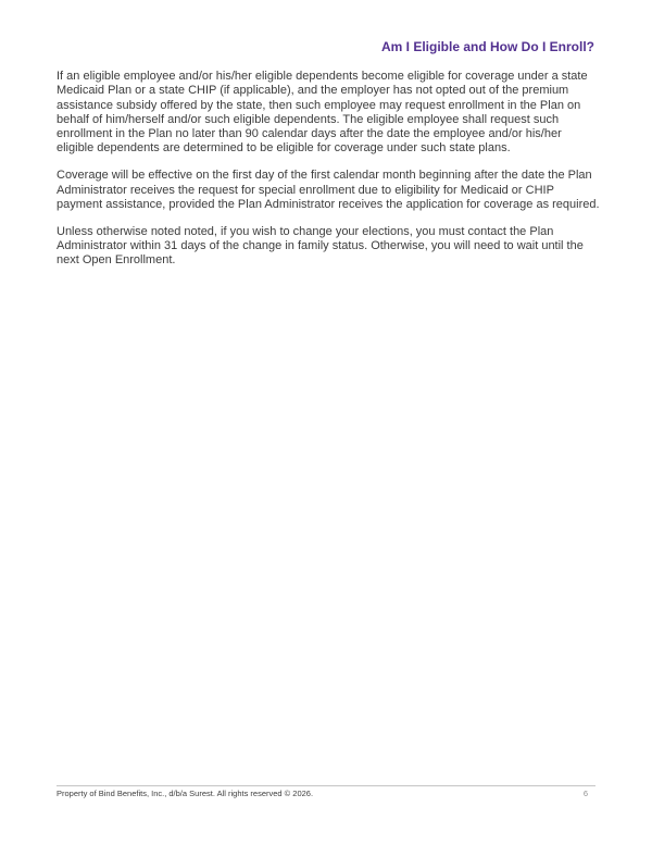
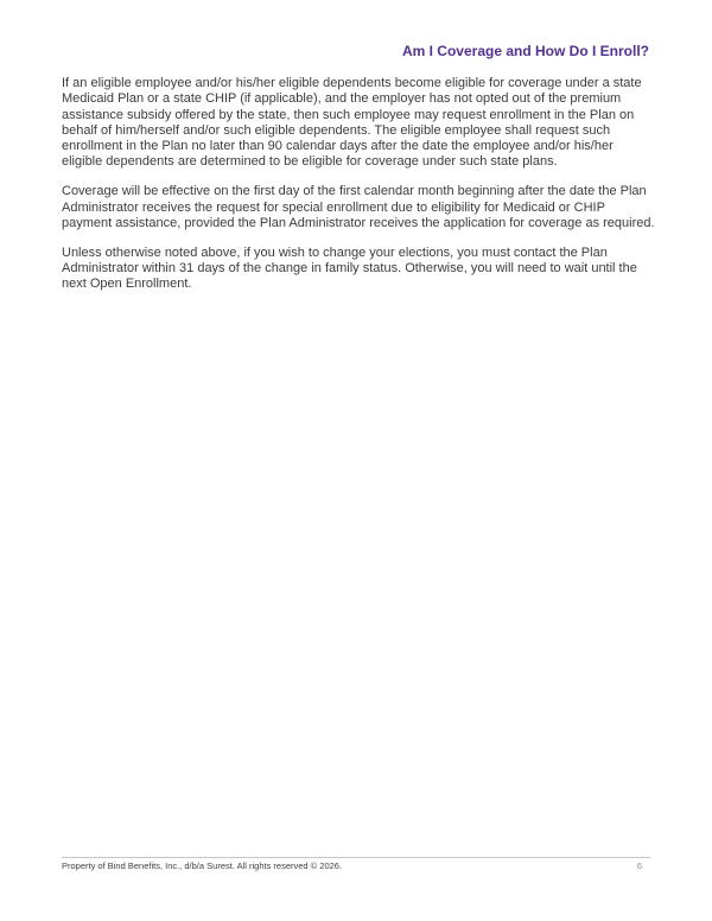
- Am I Eligible and How Do I Enroll?
+ Am I Coverage and How Do I Enroll?
  If an eligible employee and/or his/her eligible dependents become eligible for coverage under a state Medicaid Plan or a state CHIP (if applicable), and the employer has not opted out of the premium assistance subsidy offered by the state, then such employee may request enrollment in the Plan on behalf of him/herself and/or such eligible dependents. The eligible employee shall request such enrollment in the Plan no later than 90 calendar days after the date the employee and/or his/her eligible dependents are determined to be eligible for coverage under such state plans.
  Coverage will be effective on the first day of the first calendar month beginning after the date the Plan Administrator receives the request for special enrollment due to eligibility for Medicaid or CHIP payment assistance, provided the Plan Administrator receives the application for coverage as required.
- Unless otherwise noted noted, if you wish to change your elections, you must contact the Plan Administrator within 31 days of the change in family status. Otherwise, you will need to wait until the next Open Enrollment.
+ Unless otherwise noted above, if you wish to change your elections, you must contact the Plan Administrator within 31 days of the change in family status. Otherwise, you will need to wait until the next Open Enrollment.
  Property of Bind Benefits, Inc., d/b/a Surest. All rights reserved © 2026.
  6
